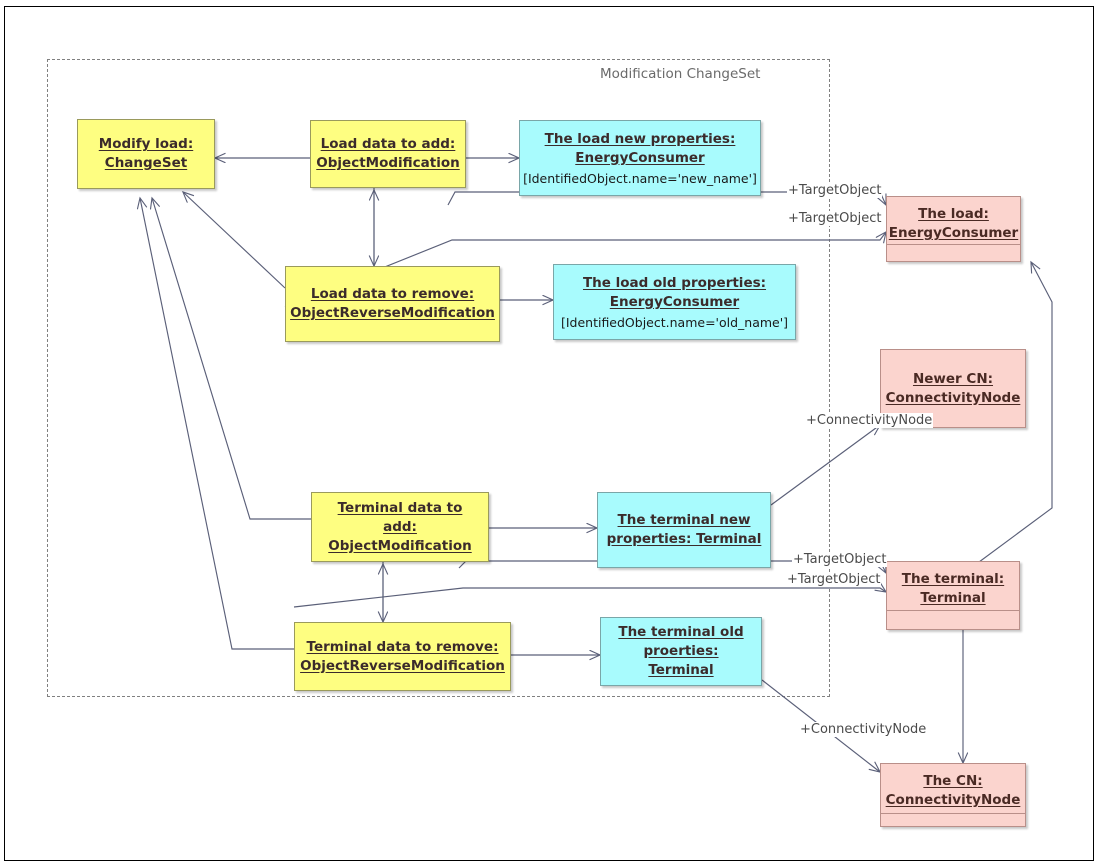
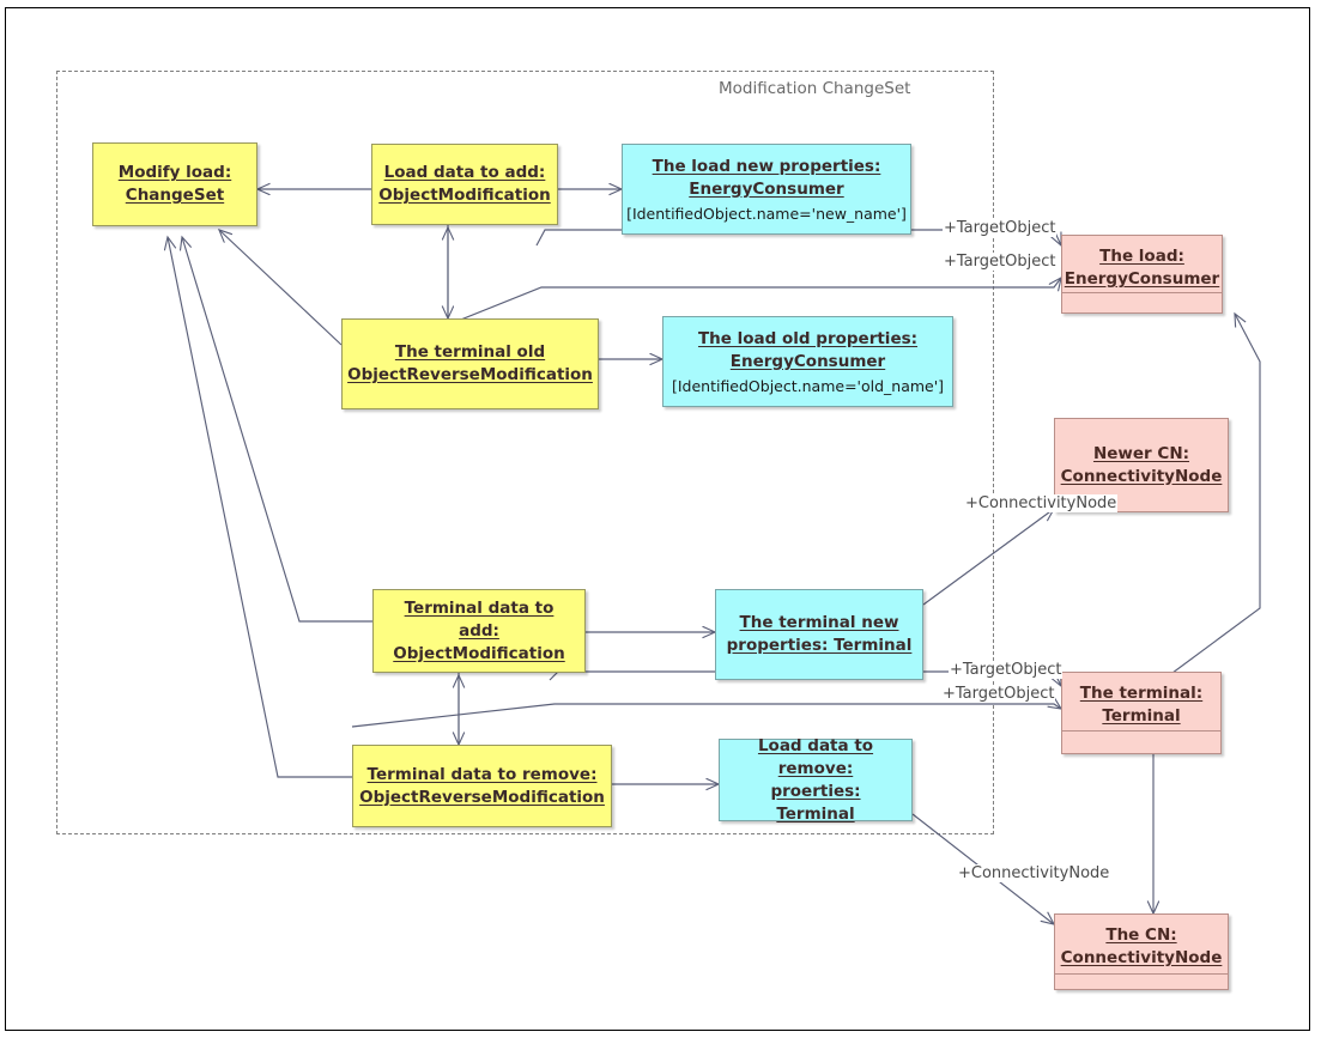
  Modification ChangeSet
  Modify load:
  ChangeSet
  Load data to add:
  ObjectModification
  The load new properties:
  EnergyConsumer
  [IdentifiedObject.name='new_name']
- Load data to remove:
+ The terminal old
  ObjectReverseModification
  The load old properties:
  EnergyConsumer
  [IdentifiedObject.name='old_name']
  The load:
  EnergyConsumer
  Newer CN:
  ConnectivityNode
  Terminal data to
  add:
  ObjectModification
  The terminal new
  properties: Terminal
  Terminal data to remove:
  ObjectReverseModification
- The terminal old
+ Load data to remove:
  proerties:
  Terminal
  The terminal:
  Terminal
  The CN:
  ConnectivityNode
  +TargetObject
  +TargetObject
  +ConnectivityNode
  +TargetObject
  +TargetObject
  +ConnectivityNode
